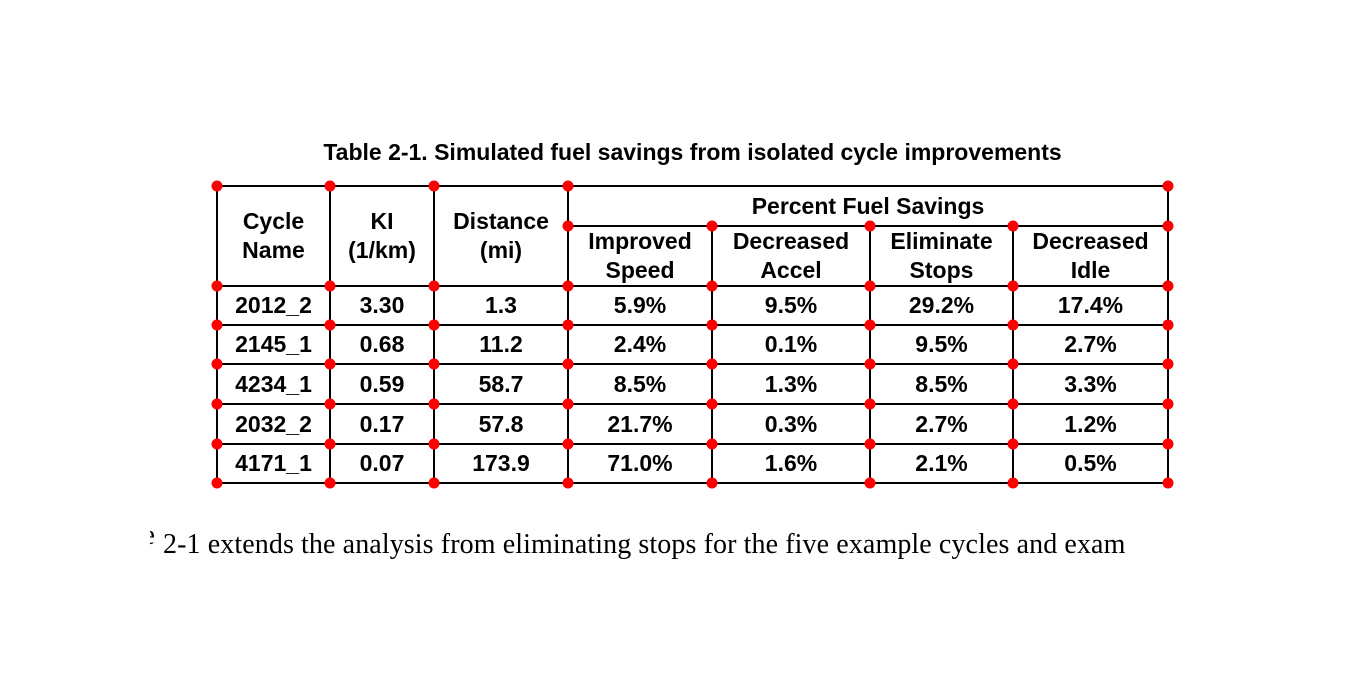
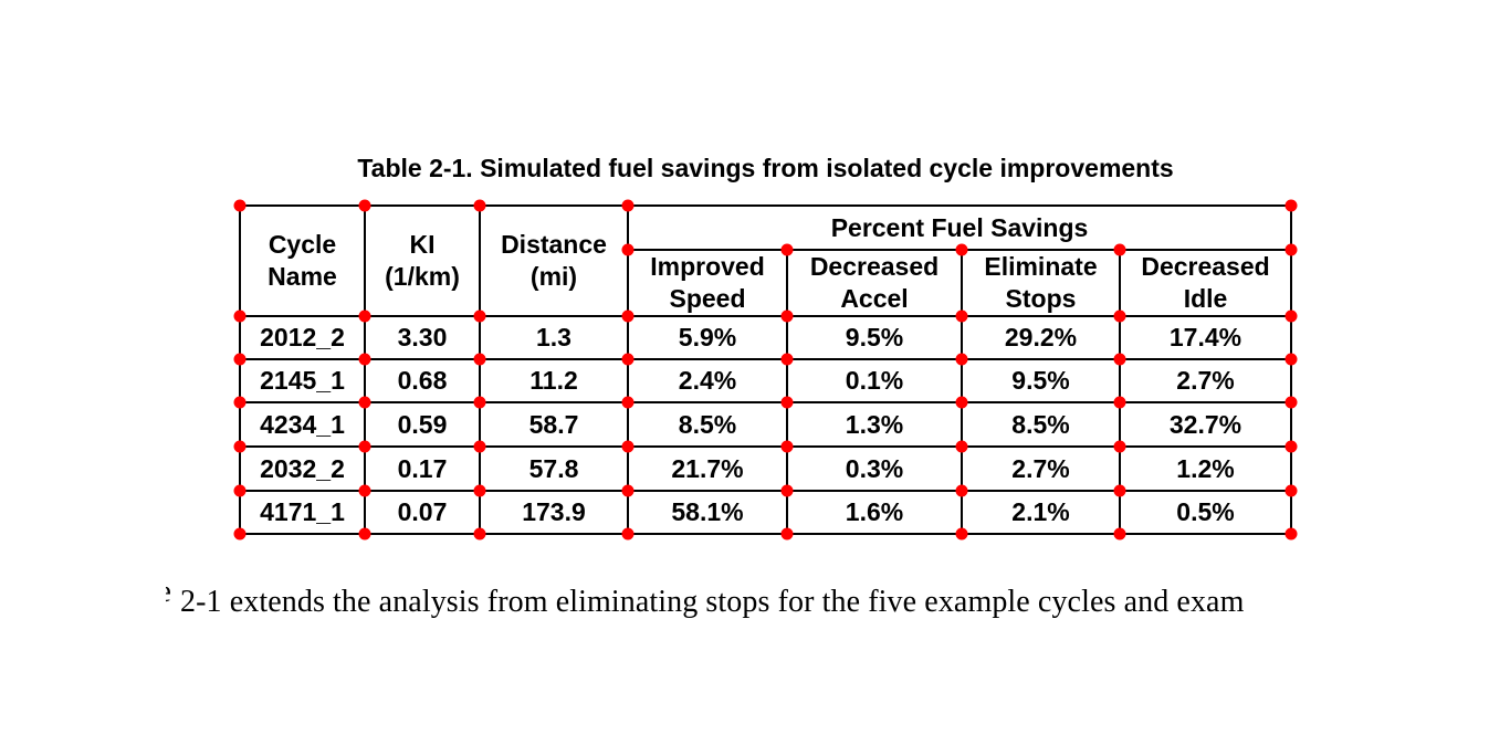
  Table 2-1. Simulated fuel savings from isolated cycle improvements
  Cycle Name	KI (1/km)	Distance (mi)	Percent Fuel Savings
  Improved Speed	Decreased Accel	Eliminate Stops	Decreased Idle
  2012_2	3.30	1.3	5.9%	9.5%	29.2%	17.4%
  2145_1	0.68	11.2	2.4%	0.1%	9.5%	2.7%
- 4234_1	0.59	58.7	8.5%	1.3%	8.5%	3.3%
+ 4234_1	0.59	58.7	8.5%	1.3%	8.5%	32.7%
  2032_2	0.17	57.8	21.7%	0.3%	2.7%	1.2%
- 4171_1	0.07	173.9	71.0%	1.6%	2.1%	0.5%
+ 4171_1	0.07	173.9	58.1%	1.6%	2.1%	0.5%
  2-1 extends the analysis from eliminating stops for the five example cycles and exam
